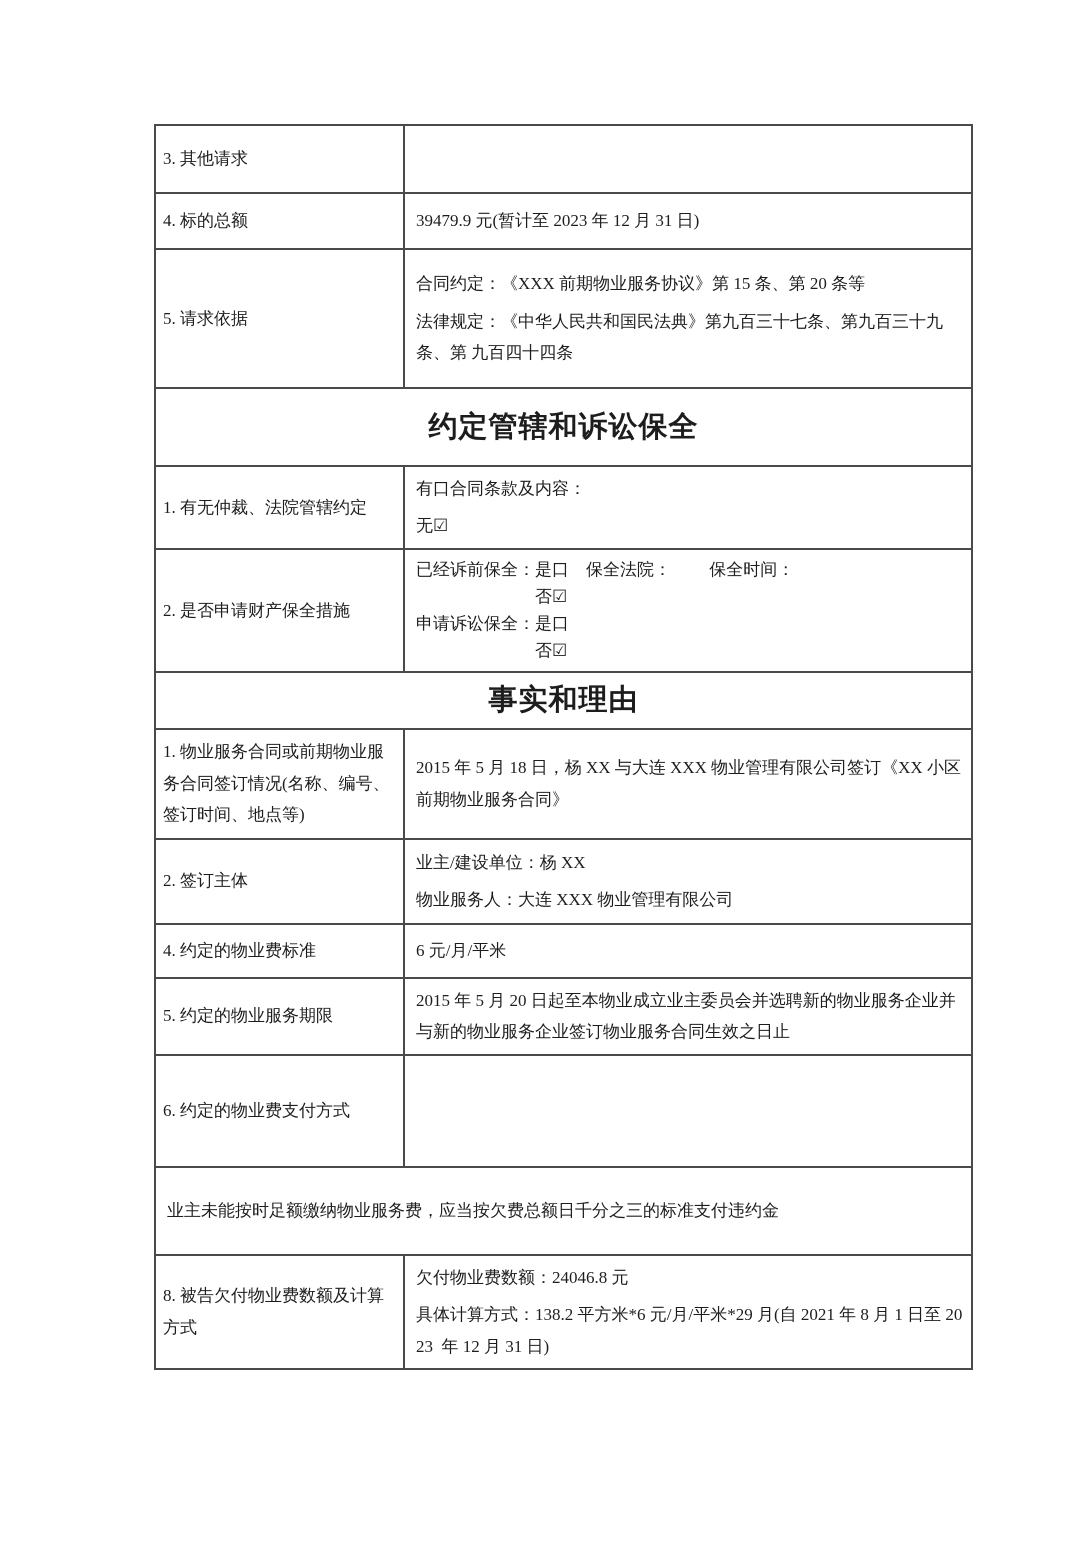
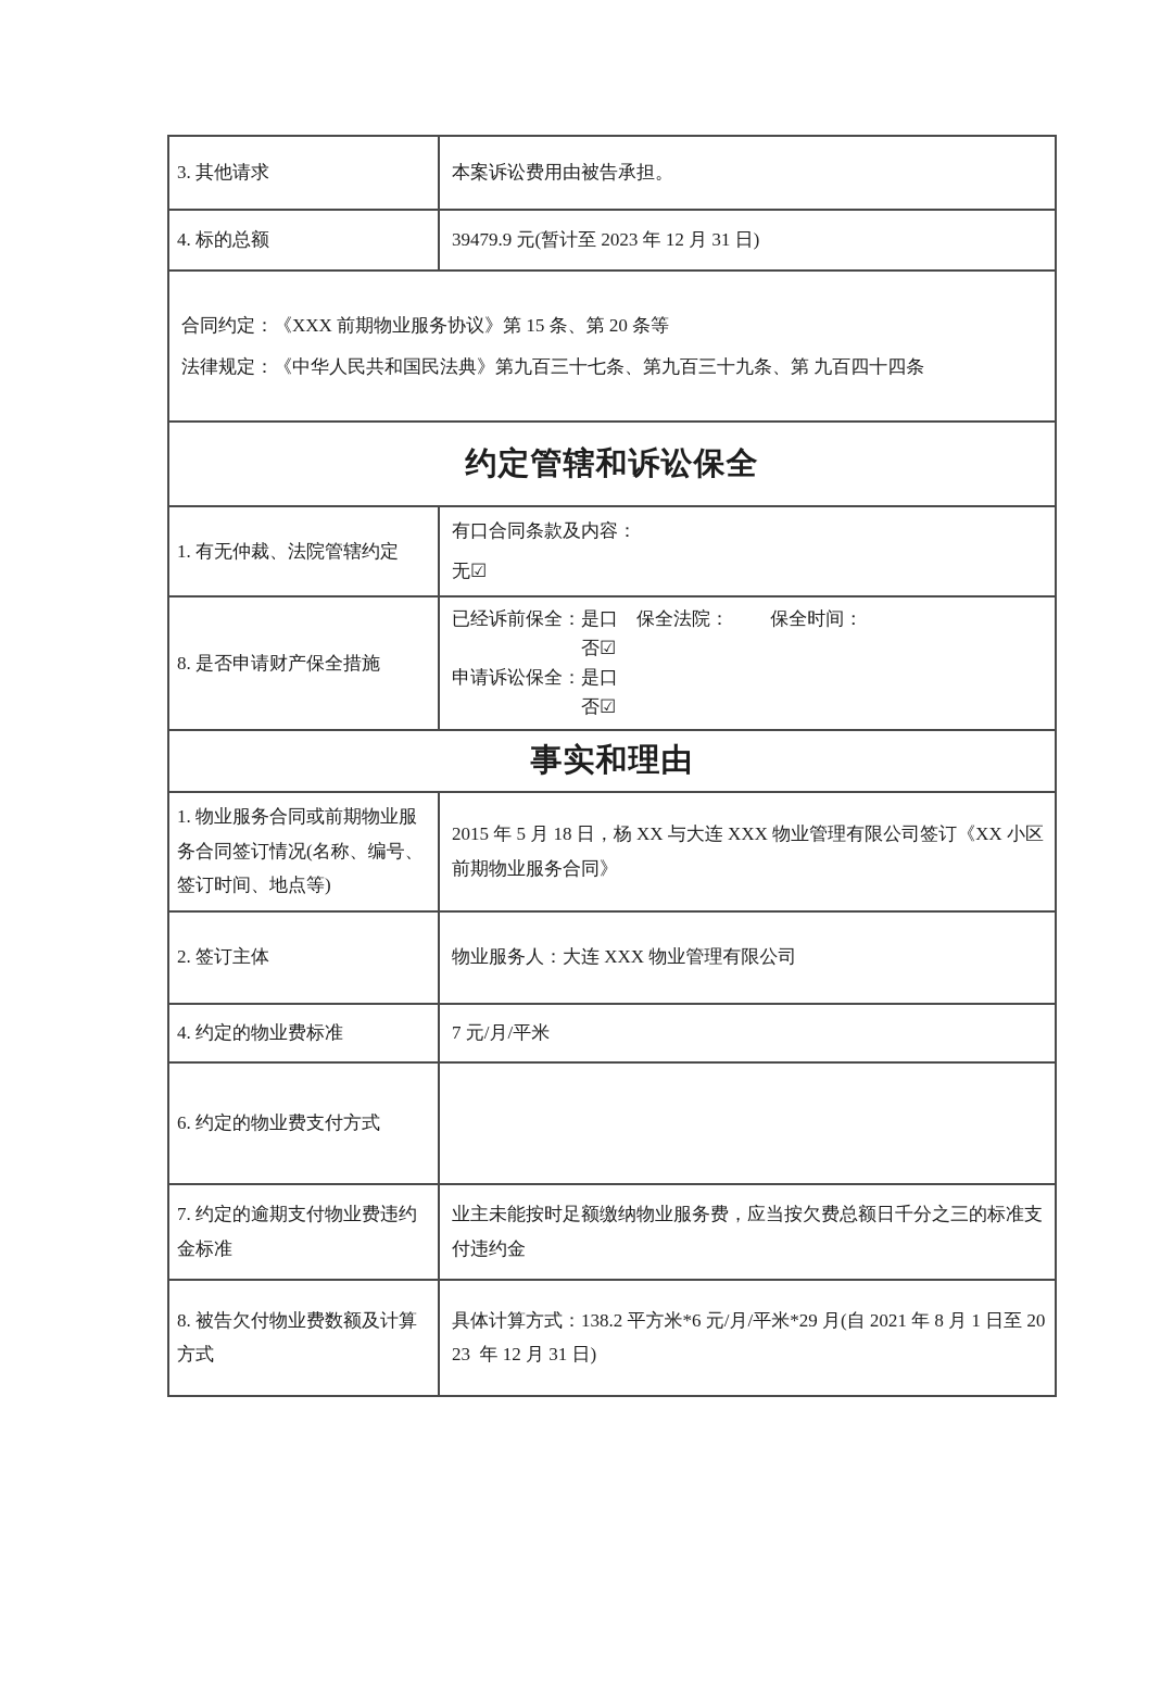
  3. 其他请求
+ 本案诉讼费用由被告承担。
  4. 标的总额
  39479.9 元(暂计至 2023 年 12 月 31 日)
- 5. 请求依据
  合同约定：《XXX 前期物业服务协议》第 15 条、第 20 条等
  法律规定：《中华人民共和国民法典》第九百三十七条、第九百三十九条、第 九百四十四条
  约定管辖和诉讼保全
  1. 有无仲裁、法院管辖约定
  有口合同条款及内容：
  无☑
- 2. 是否申请财产保全措施
+ 8. 是否申请财产保全措施
  已经诉前保全：是口 保全法院： 保全时间：
  否☑
  申请诉讼保全：是口
  否☑
  事实和理由
  1. 物业服务合同或前期物业服务合同签订情况(名称、编号、签订时间、地点等)
  2015 年 5 月 18 日，杨 XX 与大连 XXX 物业管理有限公司签订《XX 小区前期物业服务合同》
  2. 签订主体
- 业主/建设单位：杨 XX
  物业服务人：大连 XXX 物业管理有限公司
  4. 约定的物业费标准
- 6 元/月/平米
+ 7 元/月/平米
- 5. 约定的物业服务期限
- 2015 年 5 月 20 日起至本物业成立业主委员会并选聘新的物业服务企业并与新的物业服务企业签订物业服务合同生效之日止
  6. 约定的物业费支付方式
+ 7. 约定的逾期支付物业费违约金标准
  业主未能按时足额缴纳物业服务费，应当按欠费总额日千分之三的标准支付违约金
  8. 被告欠付物业费数额及计算方式
- 欠付物业费数额：24046.8 元
  具体计算方式：138.2 平方米*6 元/月/平米*29 月(自 2021 年 8 月 1 日至 2023 年 12 月 31 日)
